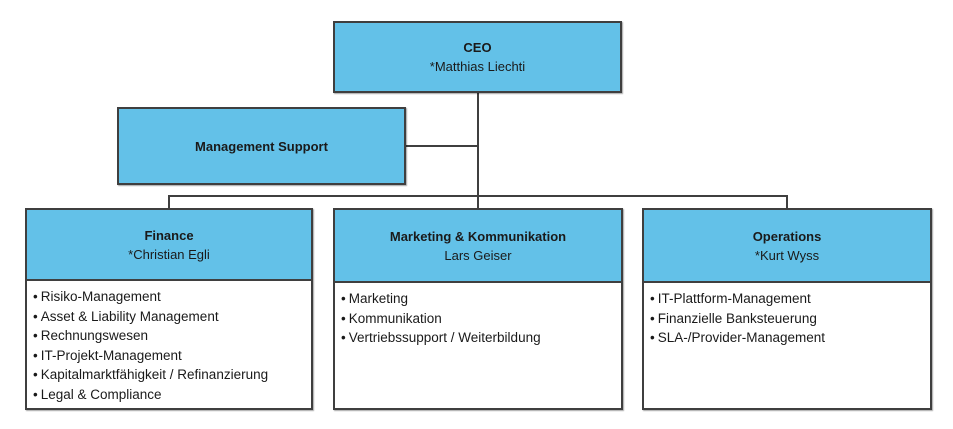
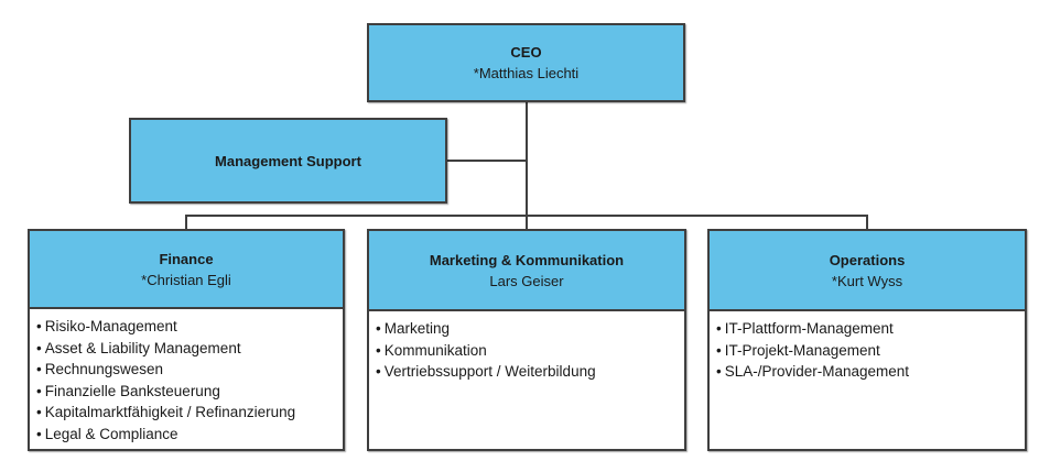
  CEO
  *Matthias Liechti
  Management Support
  Finance
  *Christian Egli
  • Risiko-Management
  • Asset & Liability Management
  • Rechnungswesen
- • IT-Projekt-Management
+ • Finanzielle Banksteuerung
  • Kapitalmarktfähigkeit / Refinanzierung
  • Legal & Compliance
  Marketing & Kommunikation
  Lars Geiser
  • Marketing
  • Kommunikation
  • Vertriebssupport / Weiterbildung
  Operations
  *Kurt Wyss
  • IT-Plattform-Management
- • Finanzielle Banksteuerung
+ • IT-Projekt-Management
  • SLA-/Provider-Management
